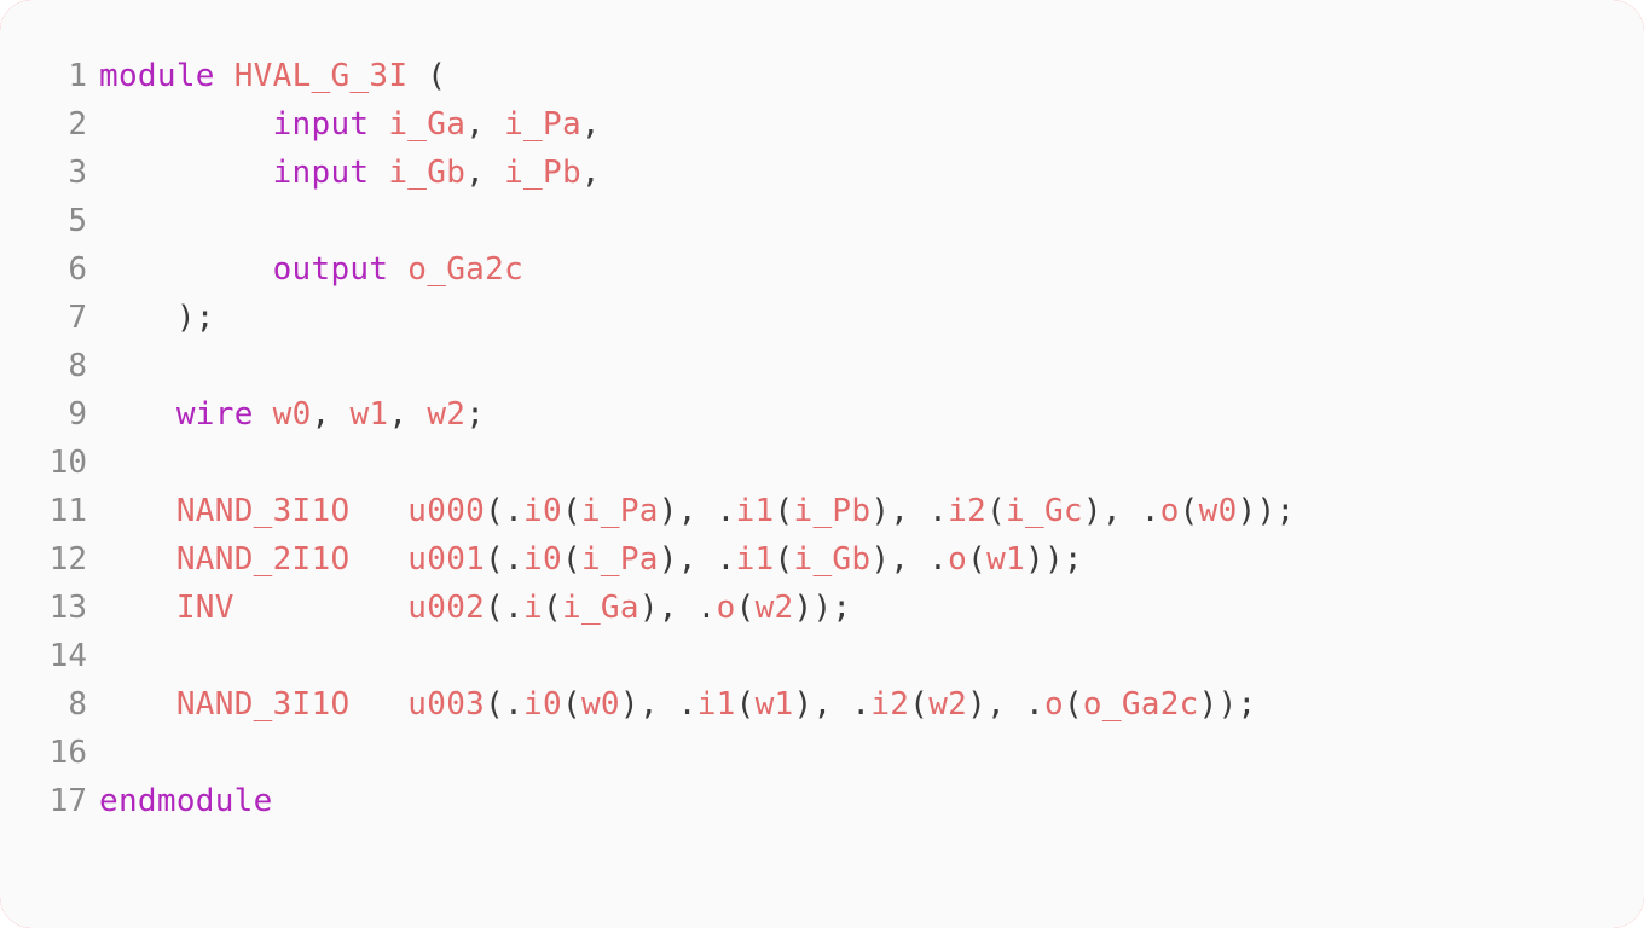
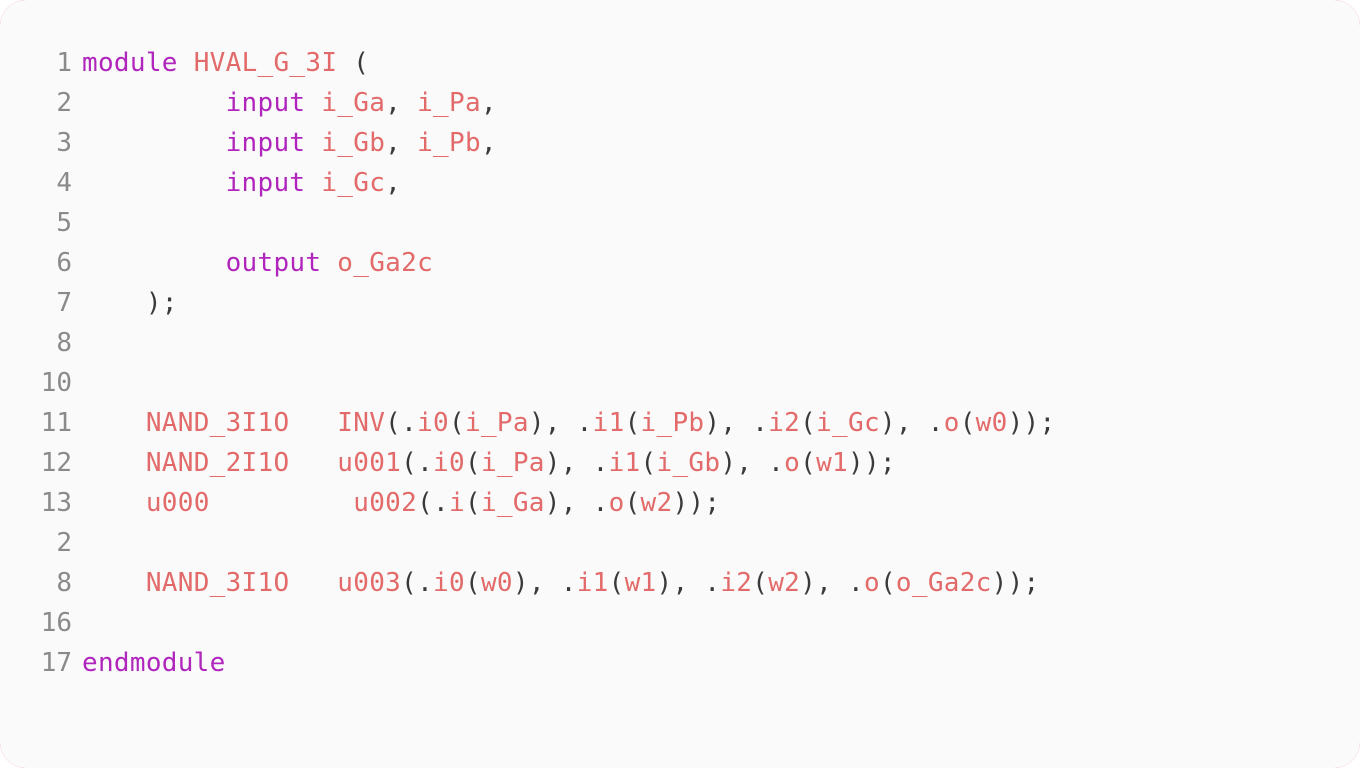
  1	module HVAL_G_3I (
  2	input i_Ga, i_Pa,
  3	input i_Gb, i_Pb,
+ 4	input i_Gc,
  5
  6	output o_Ga2c
  7	);
  8
- 9	wire w0, w1, w2;
  10
- 11	NAND_3I1O u000(.i0(i_Pa), .i1(i_Pb), .i2(i_Gc), .o(w0));
+ 11	NAND_3I1O INV(.i0(i_Pa), .i1(i_Pb), .i2(i_Gc), .o(w0));
  12	NAND_2I1O u001(.i0(i_Pa), .i1(i_Gb), .o(w1));
- 13	INV u002(.i(i_Ga), .o(w2));
+ 13	u000 u002(.i(i_Ga), .o(w2));
- 14
+ 2
  8	NAND_3I1O u003(.i0(w0), .i1(w1), .i2(w2), .o(o_Ga2c));
  16
  17	endmodule
